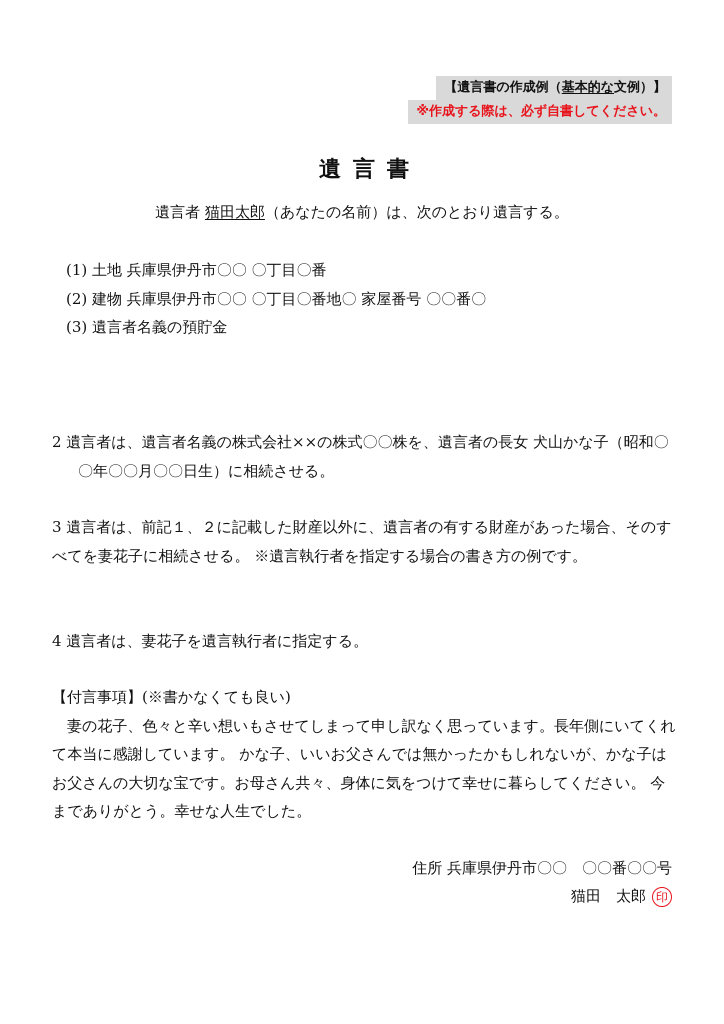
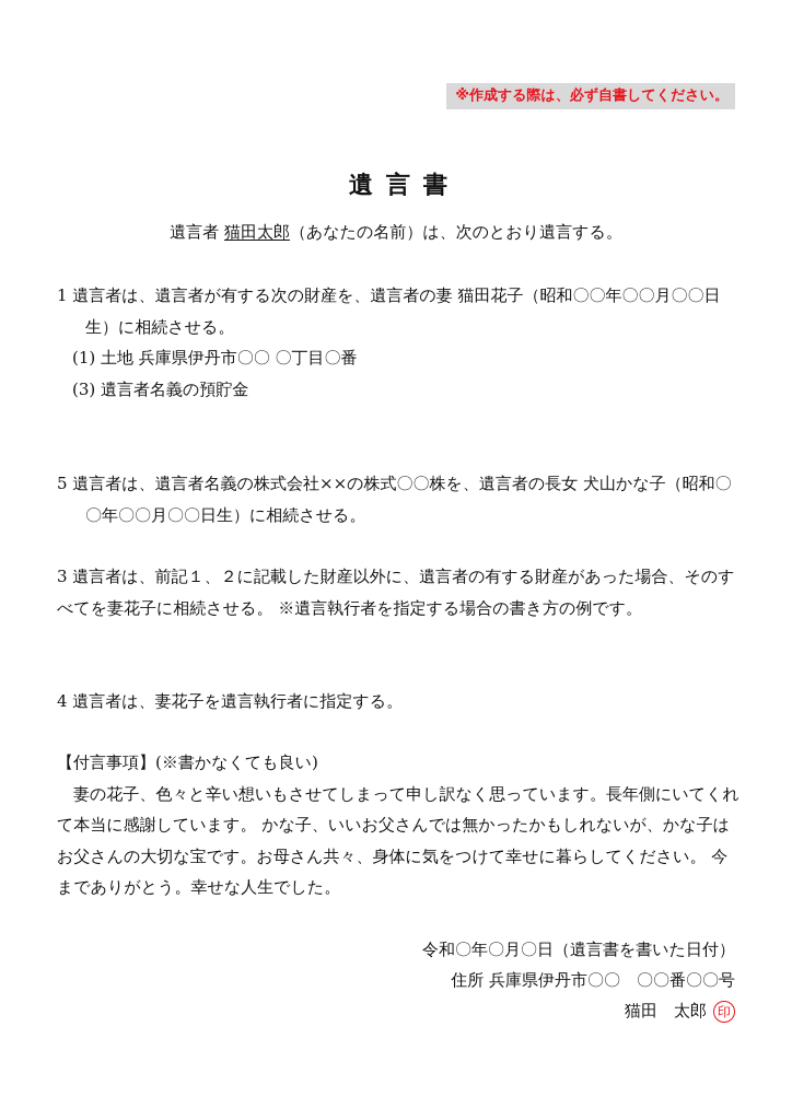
- 【遺言書の作成例（基本的な文例）】
  ※作成する際は、必ず自書してください。
  遺言書
  遺言者 猫田太郎（あなたの名前）は、次のとおり遺言する。
+ 1 遺言者は、遺言者が有する次の財産を、遺言者の妻 猫田花子（昭和〇〇年〇〇月〇〇日生）に相続させる。
  (1) 土地 兵庫県伊丹市〇〇 〇丁目〇番
- (2) 建物 兵庫県伊丹市〇〇 〇丁目〇番地〇 家屋番号 〇〇番〇
  (3) 遺言者名義の預貯金
- 2 遺言者は、遺言者名義の株式会社××の株式〇〇株を、遺言者の長女 犬山かな子（昭和〇〇年〇〇月〇〇日生）に相続させる。
+ 5 遺言者は、遺言者名義の株式会社××の株式〇〇株を、遺言者の長女 犬山かな子（昭和〇〇年〇〇月〇〇日生）に相続させる。
  3 遺言者は、前記１、２に記載した財産以外に、遺言者の有する財産があった場合、そのすべてを妻花子に相続させる。 ※遺言執行者を指定する場合の書き方の例です。
  4 遺言者は、妻花子を遺言執行者に指定する。
  【付言事項】(※書かなくても良い)
  妻の花子、色々と辛い想いもさせてしまって申し訳なく思っています。長年側にいてくれて本当に感謝しています。 かな子、いいお父さんでは無かったかもしれないが、かな子はお父さんの大切な宝です。お母さん共々、身体に気をつけて幸せに暮らしてください。 今までありがとう。幸せな人生でした。
+ 令和〇年〇月〇日（遺言書を書いた日付）
  住所 兵庫県伊丹市〇〇 〇〇番〇〇号
  猫田 太郎 印
